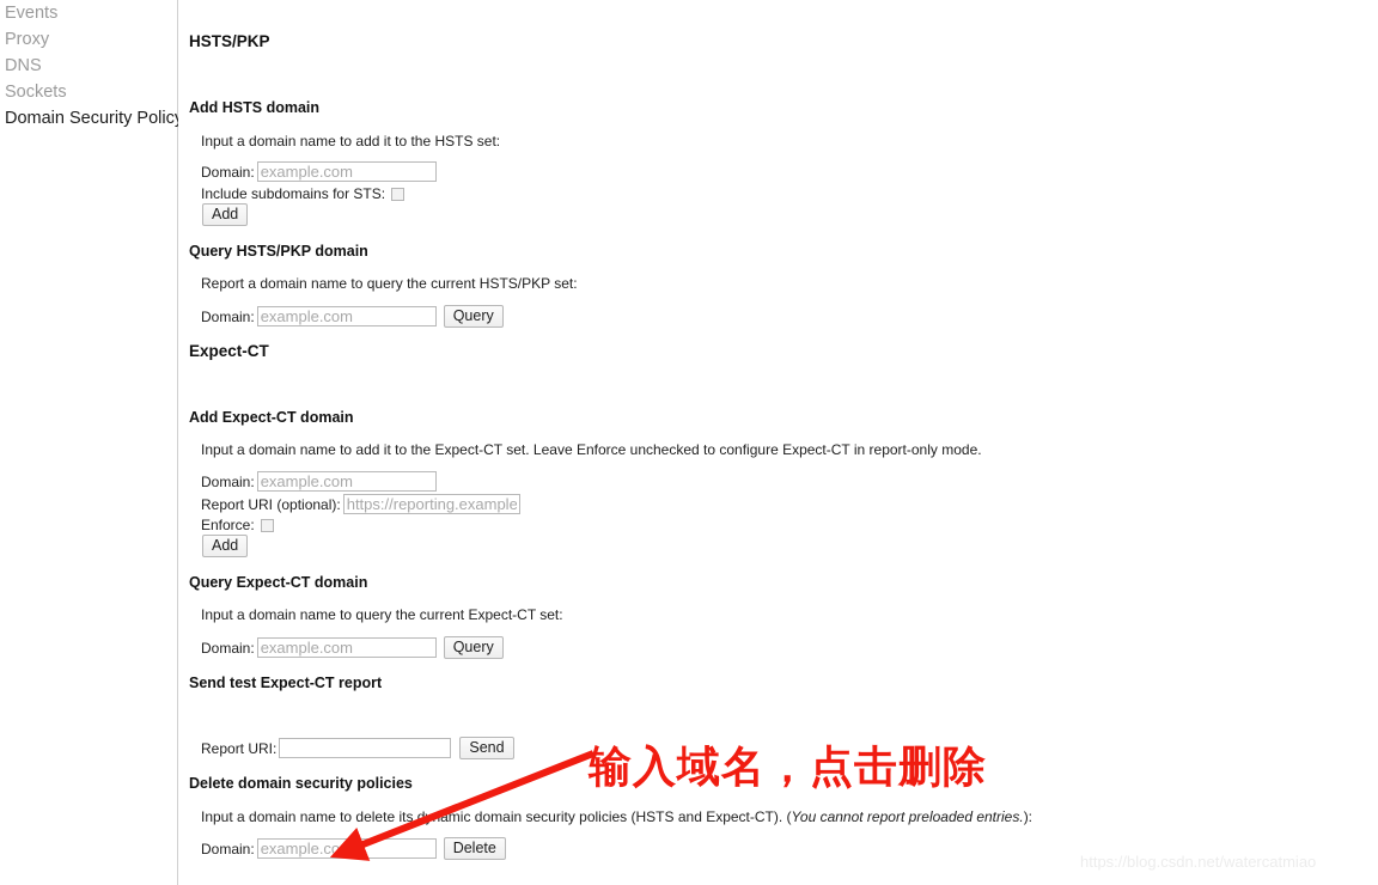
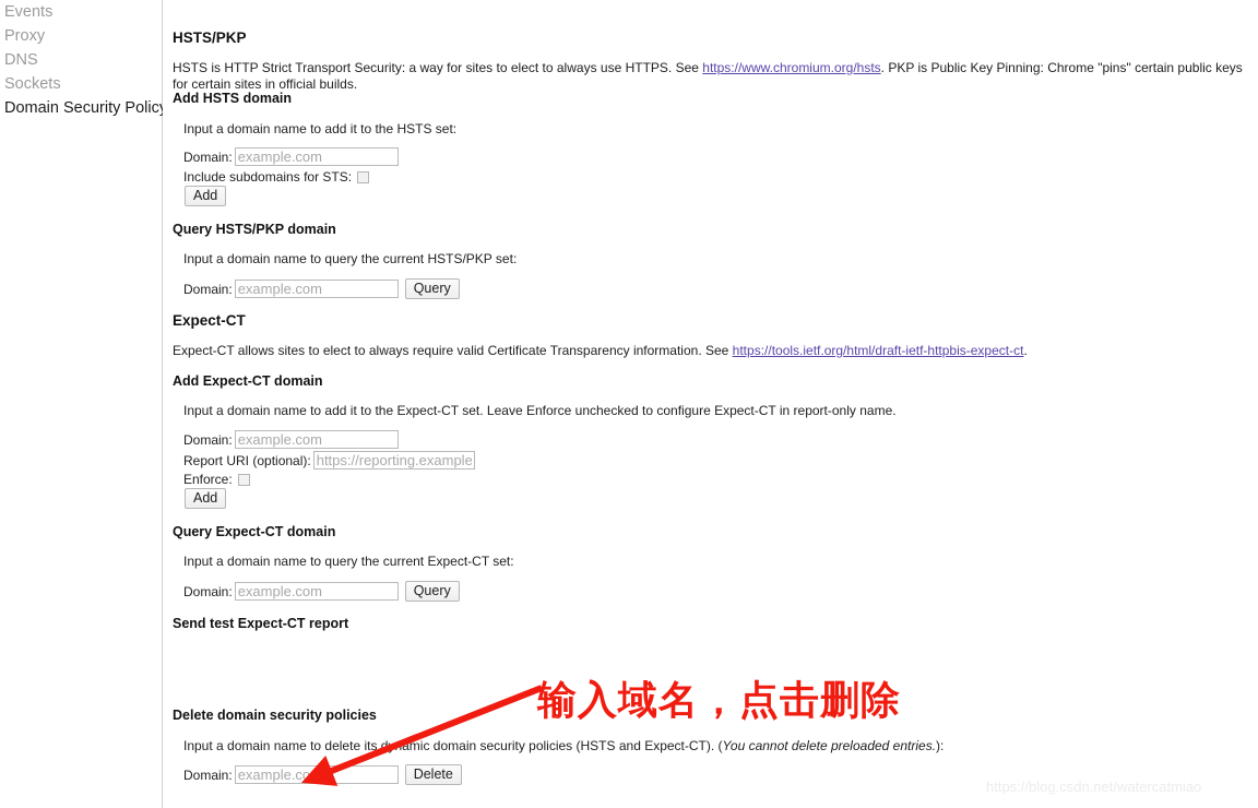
  Events
  Proxy
  DNS
  Sockets
  Domain Security Polic
  HSTS/PKP
+ HSTS is HTTP Strict Transport Security: a way for sites to elect to always use HTTPS. See https://www.chromium.org/hsts. PKP is Public Key Pinning: Chrome "pins" certain public keys for certain sites in official builds.
  Add HSTS domain
  Input a domain name to add it to the HSTS set:
  Domain:
  example.com
  Include subdomains for STS:
  Add
  Query HSTS/PKP domain
- Report a domain name to query the current HSTS/PKP set:
+ Input a domain name to query the current HSTS/PKP set:
  Domain:
  example.com
  Query
  Expect-CT
+ Expect-CT allows sites to elect to always require valid Certificate Transparency information. See https://tools.ietf.org/html/draft-ietf-httpbis-expect-ct.
  Add Expect-CT domain
- Input a domain name to add it to the Expect-CT set. Leave Enforce unchecked to configure Expect-CT in report-only mode.
+ Input a domain name to add it to the Expect-CT set. Leave Enforce unchecked to configure Expect-CT in report-only name.
  Domain:
  example.com
  Report URI (optional):
  https://reporting.example
  Enforce:
  Add
  Query Expect-CT domain
  Input a domain name to query the current Expect-CT set:
  Domain:
  example.com
  Query
  Send test Expect-CT report
- Report URI:
- Send
  Delete domain security policies
- Input a domain name to delete its damic domain security policies (HSTS and Expect-CT). (You cannot report preloaded entries.):
+ Input a domain name to delete its damic domain security policies (HSTS and Expect-CT). (You cannot delete preloaded entries.):
  Domain:
  example.com
  Delete
  输入域名，点击删除
